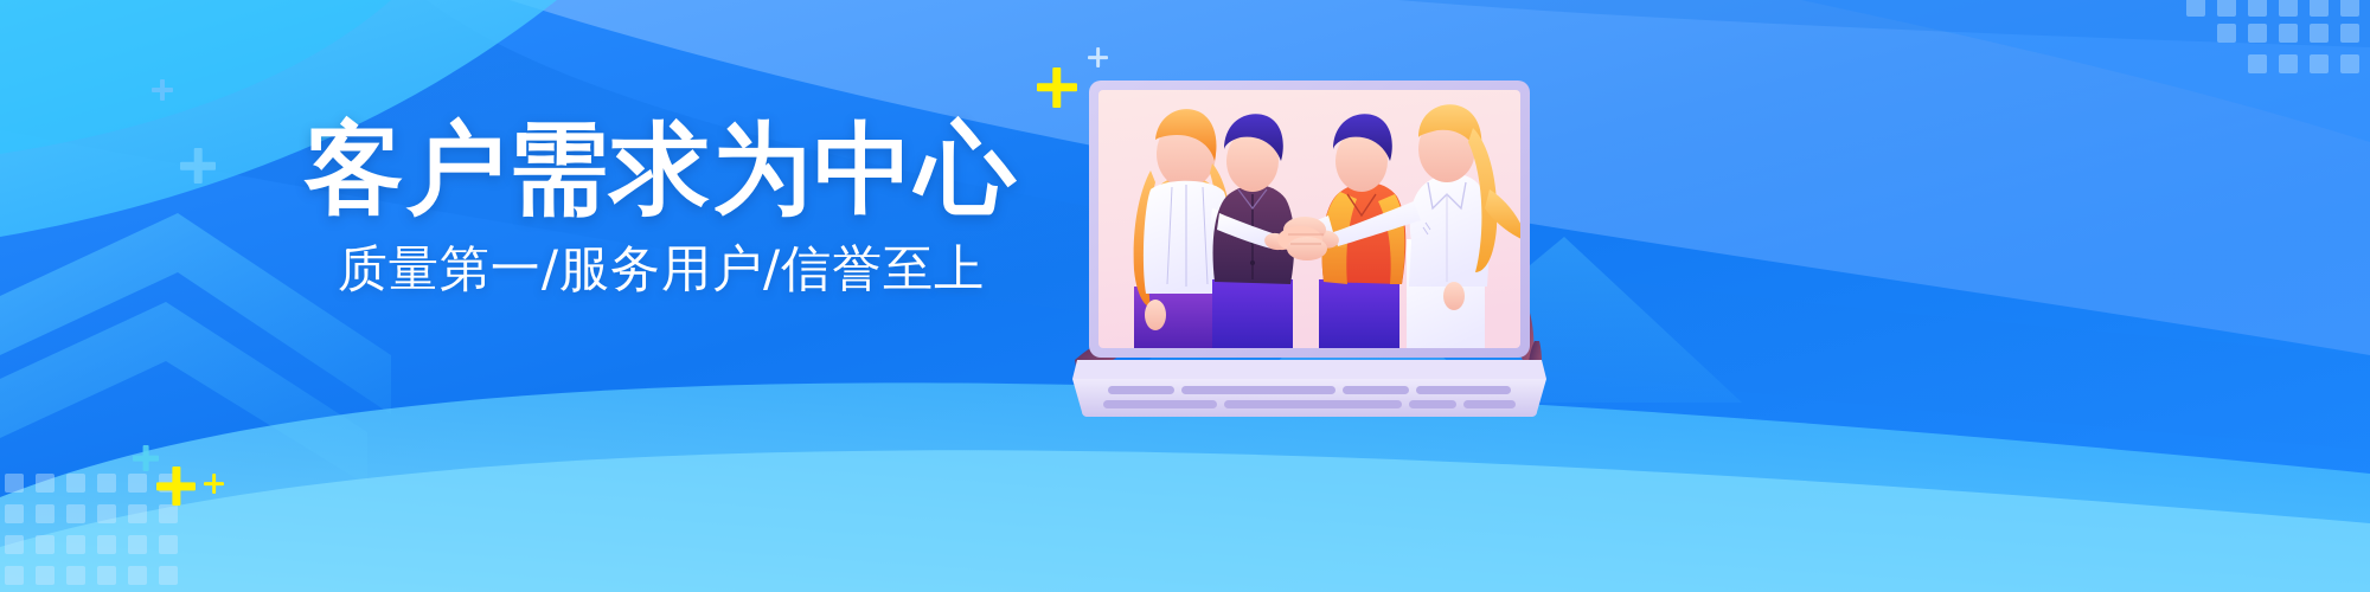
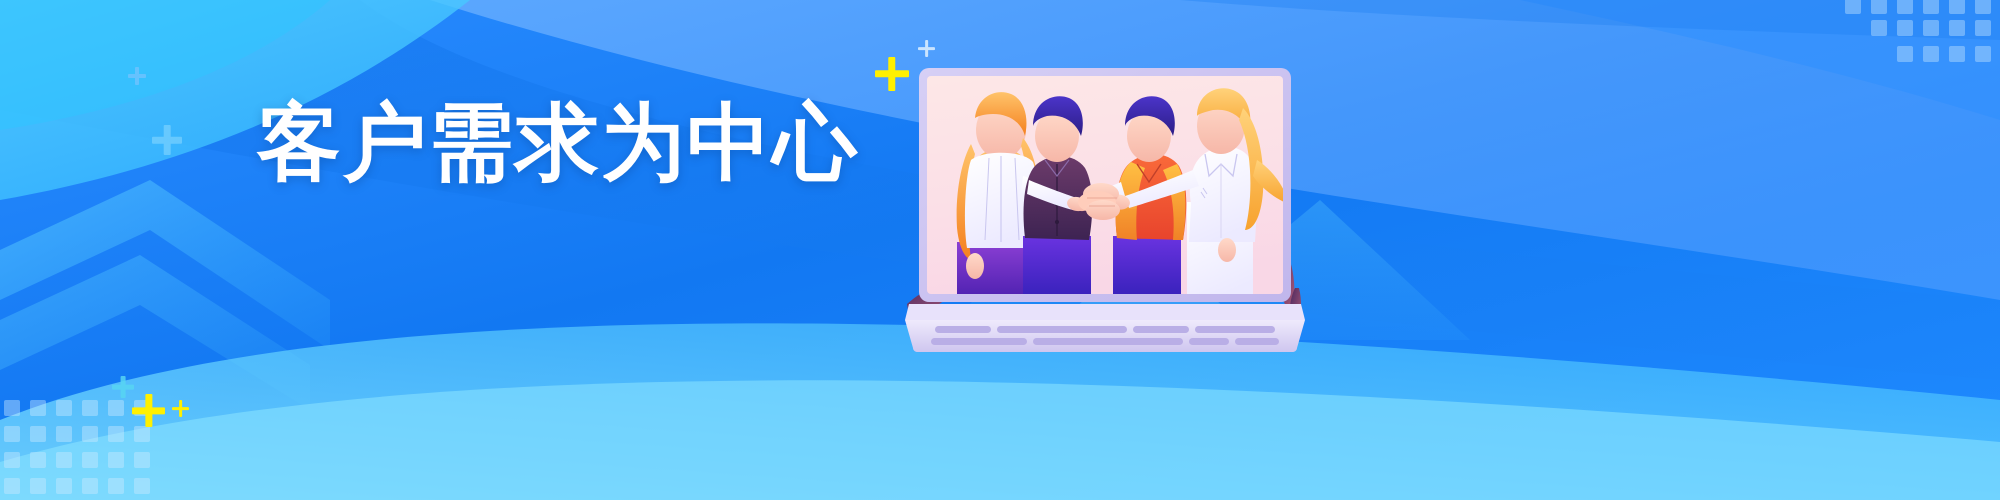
  客户需求为中心
- 质量第一/服务用户/信誉至上
